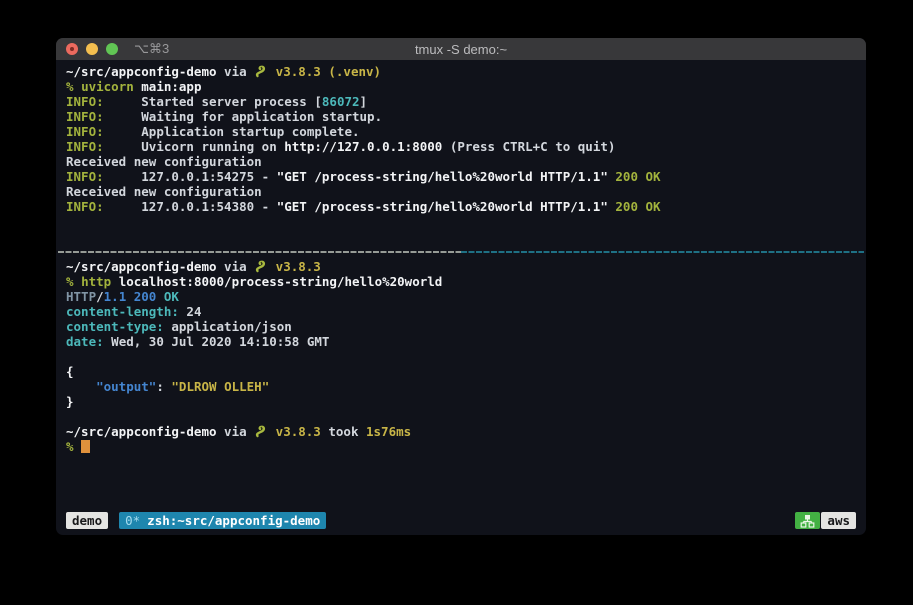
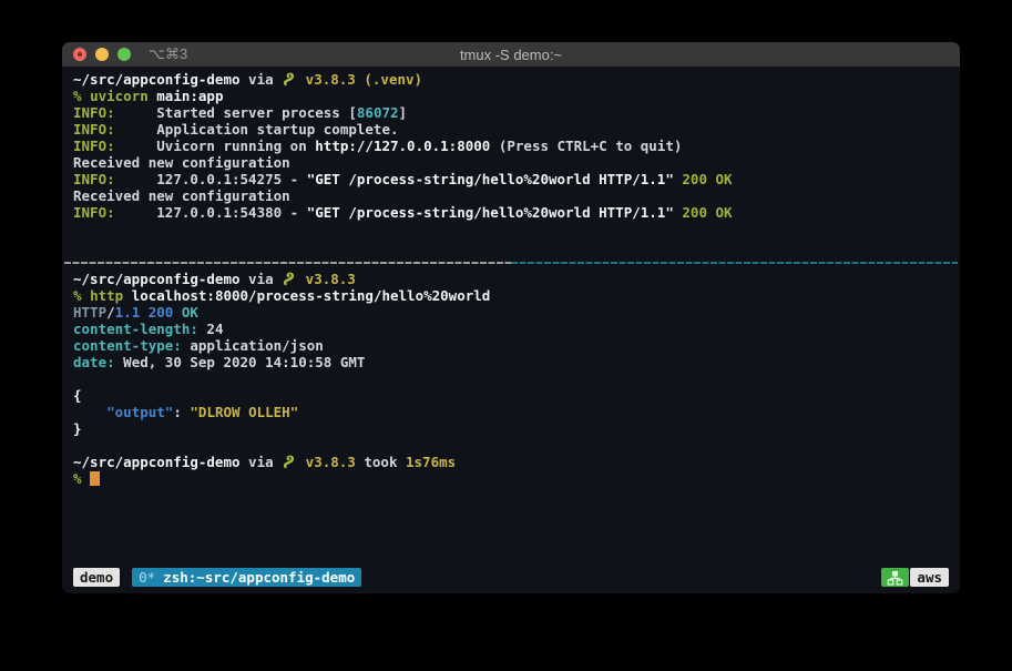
  ⌥⌘3
  tmux -S demo:~
  ~/src/appconfig-demo via v3.8.3 (.venv)
  % uvicorn main:app
  INFO: Started server process [86072]
- INFO: Waiting for application startup.
  INFO: Application startup complete.
  INFO: Uvicorn running on http://127.0.0.1:8000 (Press CTRL+C to quit)
  Received new configuration
  INFO: 127.0.0.1:54275 - "GET /process-string/hello%20world HTTP/1.1" 200 OK
  Received new configuration
  INFO: 127.0.0.1:54380 - "GET /process-string/hello%20world HTTP/1.1" 200 OK
  ~/src/appconfig-demo via v3.8.3
  % http localhost:8000/process-string/hello%20world
  HTTP/1.1 200 OK
  content-length: 24
  content-type: application/json
- date: Wed, 30 Jul 2020 14:10:58 GMT
+ date: Wed, 30 Sep 2020 14:10:58 GMT
  {
  "output": "DLROW OLLEH"
  }
  ~/src/appconfig-demo via v3.8.3 took 1s76ms
  %
  demo
  0*
  zsh:~src/appconfig-demo
  aws
